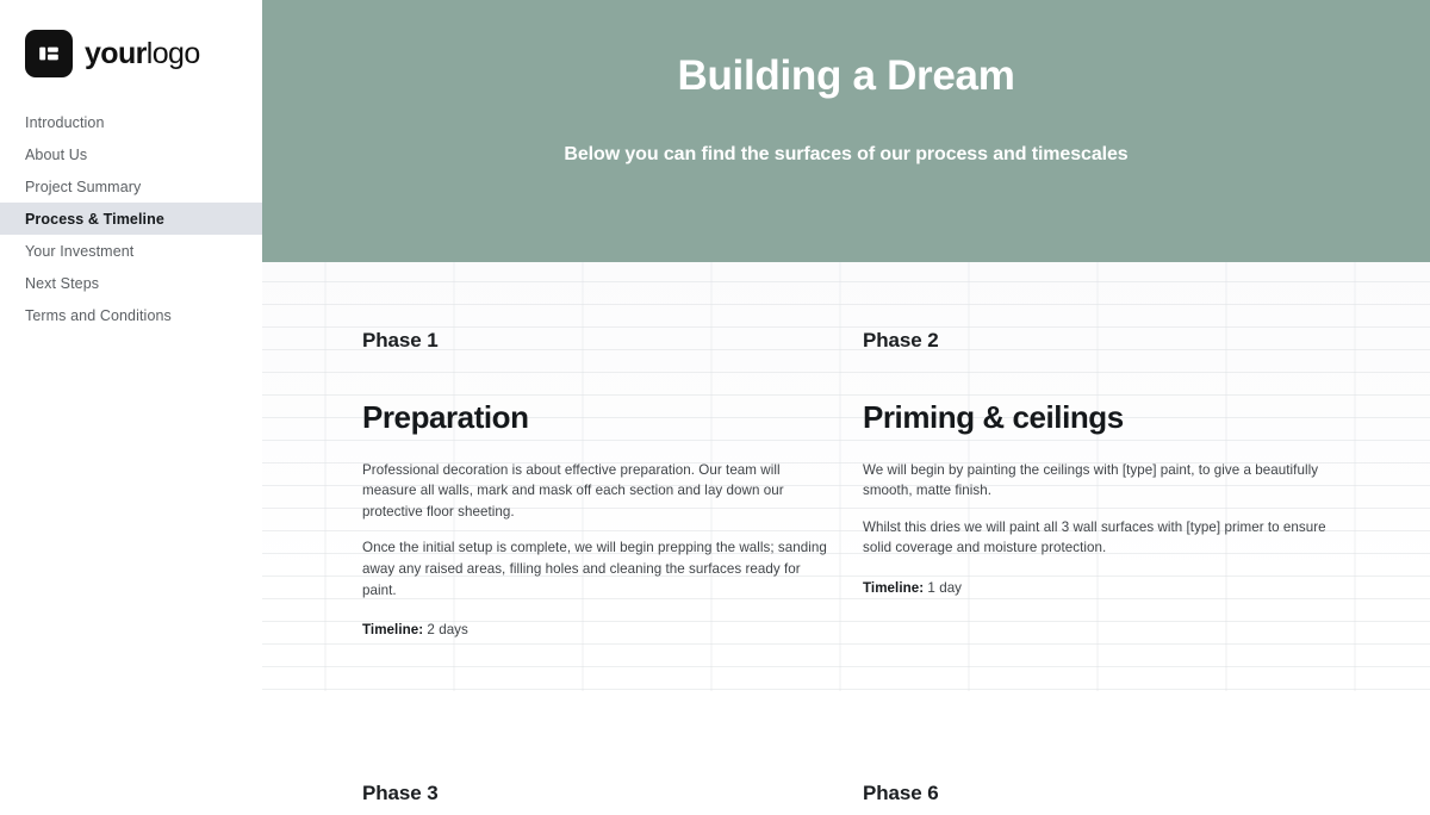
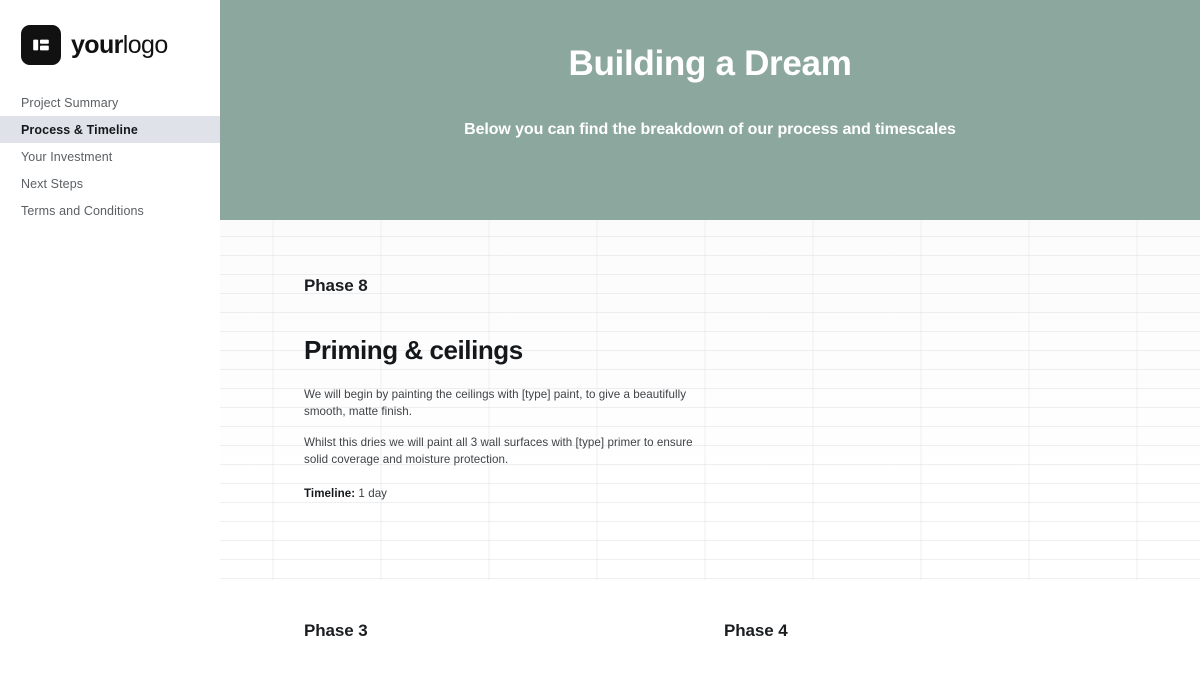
  yourlogo
- Introduction
- About Us
  Project Summary
  Process & Timeline
  Your Investment
  Next Steps
  Terms and Conditions
  Building a Dream
- Below you can find the surfaces of our process and timescales
+ Below you can find the breakdown of our process and timescales
- Phase 1
- Preparation
- Professional decoration is about effective preparation. Our team will measure all walls, mark and mask off each section and lay down our protective floor sheeting.
- Once the initial setup is complete, we will begin prepping the walls; sanding away any raised areas, filling holes and cleaning the surfaces ready for paint.
- Timeline: 2 days
- Phase 2
+ Phase 8
  Priming & ceilings
  We will begin by painting the ceilings with [type] paint, to give a beautifully smooth, matte finish.
  Whilst this dries we will paint all 3 wall surfaces with [type] primer to ensure solid coverage and moisture protection.
  Timeline: 1 day
  Phase 3
- Phase 6
+ Phase 4
